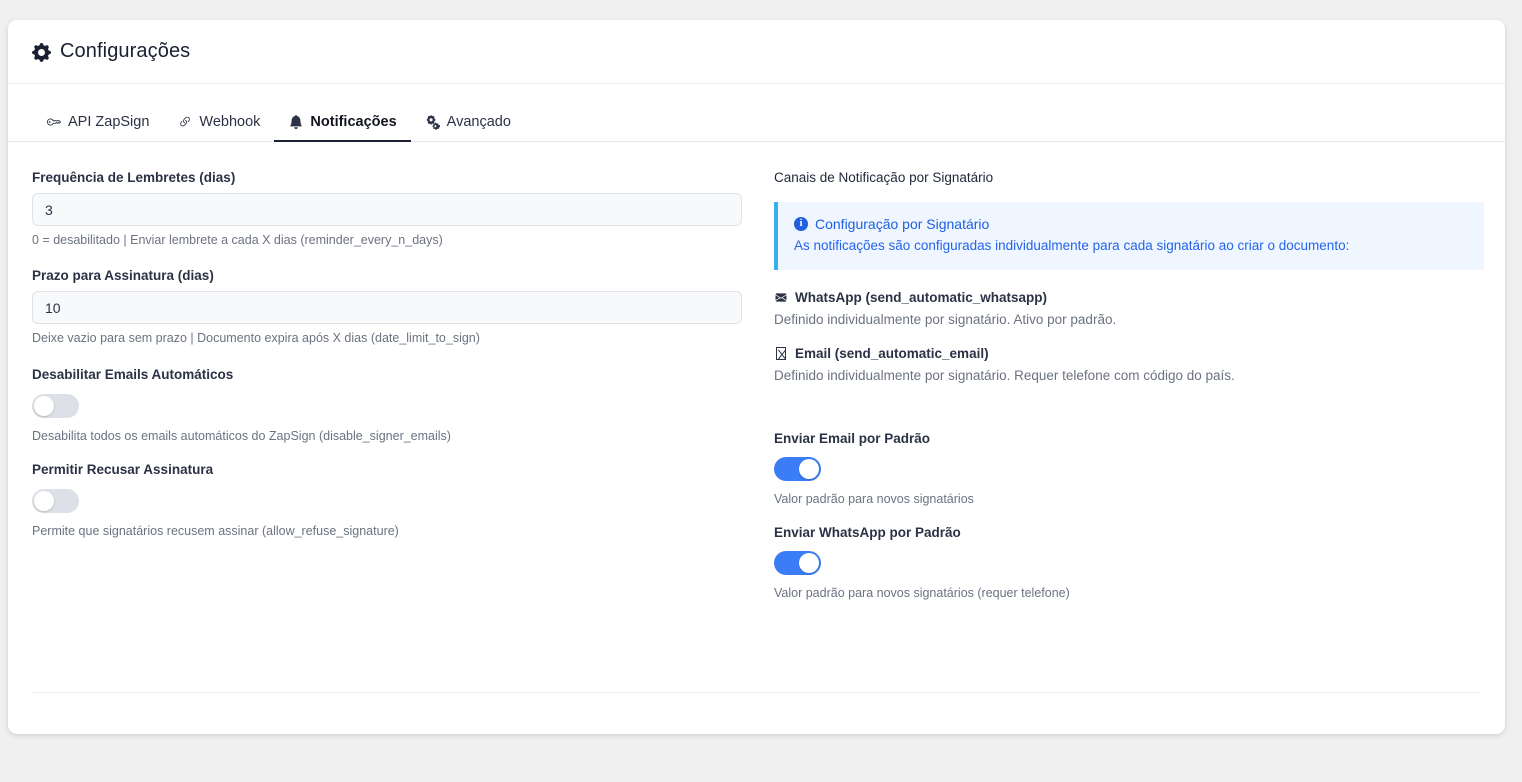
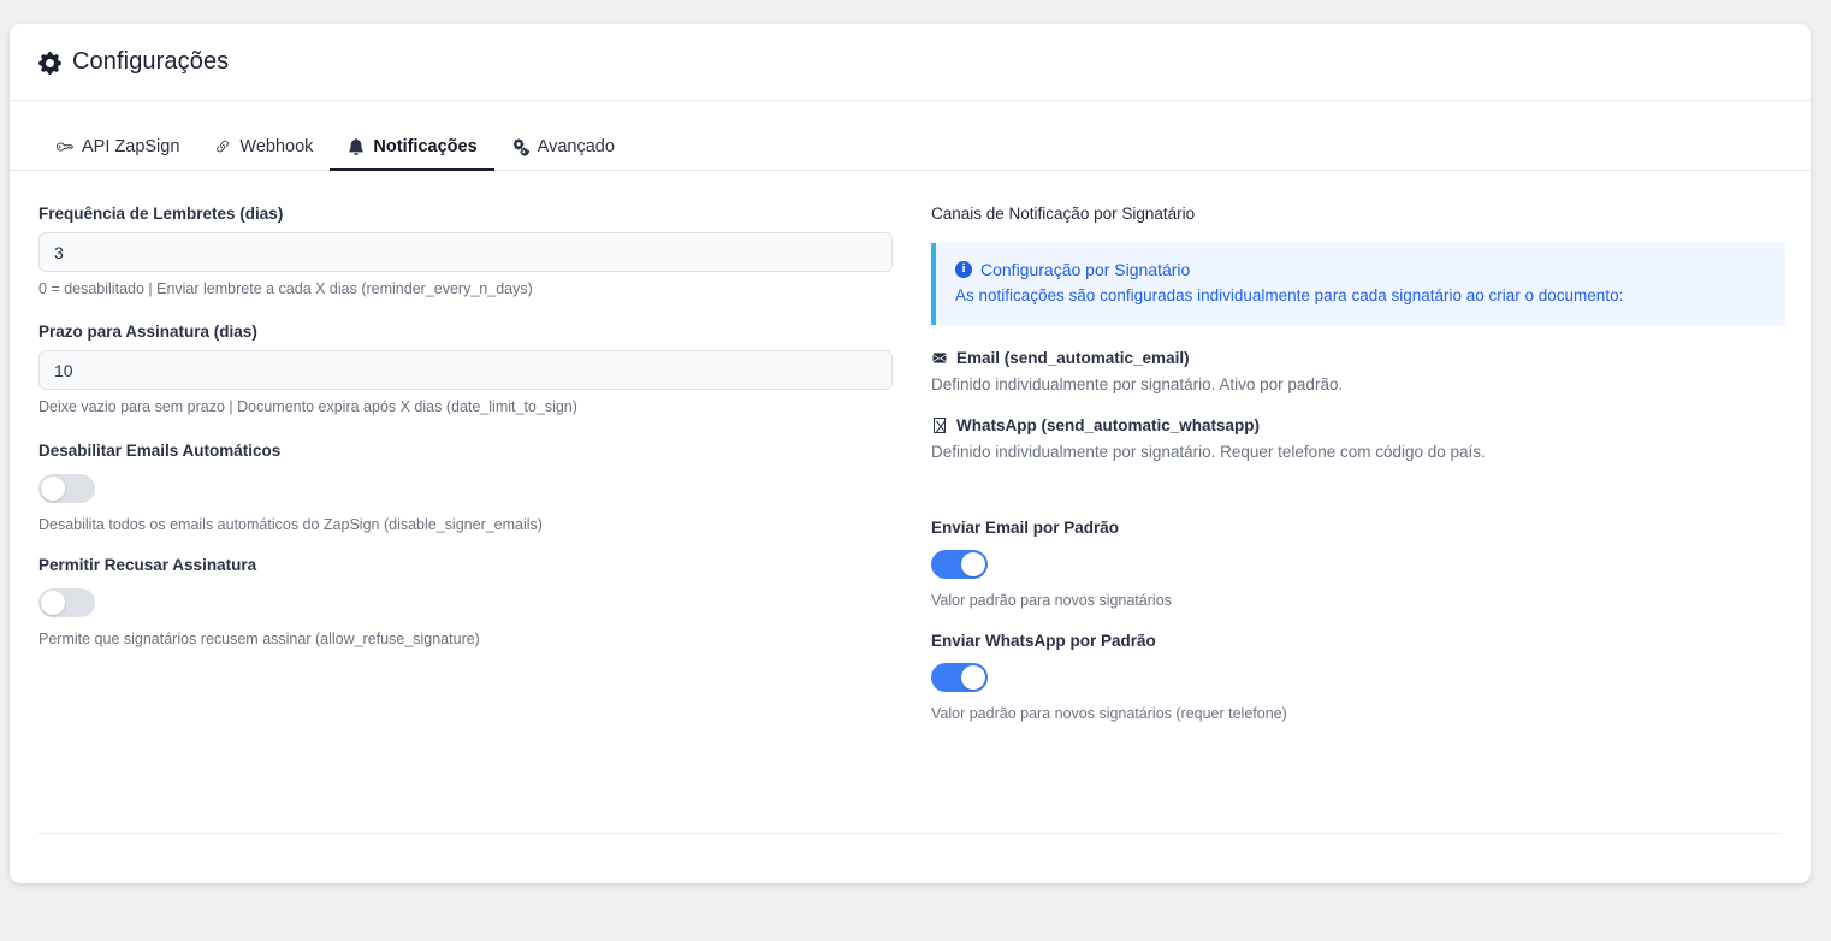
  Configurações
  API ZapSign
  Webhook
  Notificações
  Avançado
  Frequência de Lembretes (dias)
  3
  0 = desabilitado | Enviar lembrete a cada X dias (reminder_every_n_days)
  Prazo para Assinatura (dias)
  10
  Deixe vazio para sem prazo | Documento expira após X dias (date_limit_to_sign)
  Desabilitar Emails Automáticos
  Desabilita todos os emails automáticos do ZapSign (disable_signer_emails)
  Permitir Recusar Assinatura
  Permite que signatários recusem assinar (allow_refuse_signature)
  Canais de Notificação por Signatário
  i
  Configuração por Signatário
  As notificações são configuradas individualmente para cada signatário ao criar o documento:
- WhatsApp (send_automatic_whatsapp)
+ Email (send_automatic_email)
  Definido individualmente por signatário. Ativo por padrão.
- Email (send_automatic_email)
+ WhatsApp (send_automatic_whatsapp)
  Definido individualmente por signatário. Requer telefone com código do país.
  Enviar Email por Padrão
  Valor padrão para novos signatários
  Enviar WhatsApp por Padrão
  Valor padrão para novos signatários (requer telefone)
